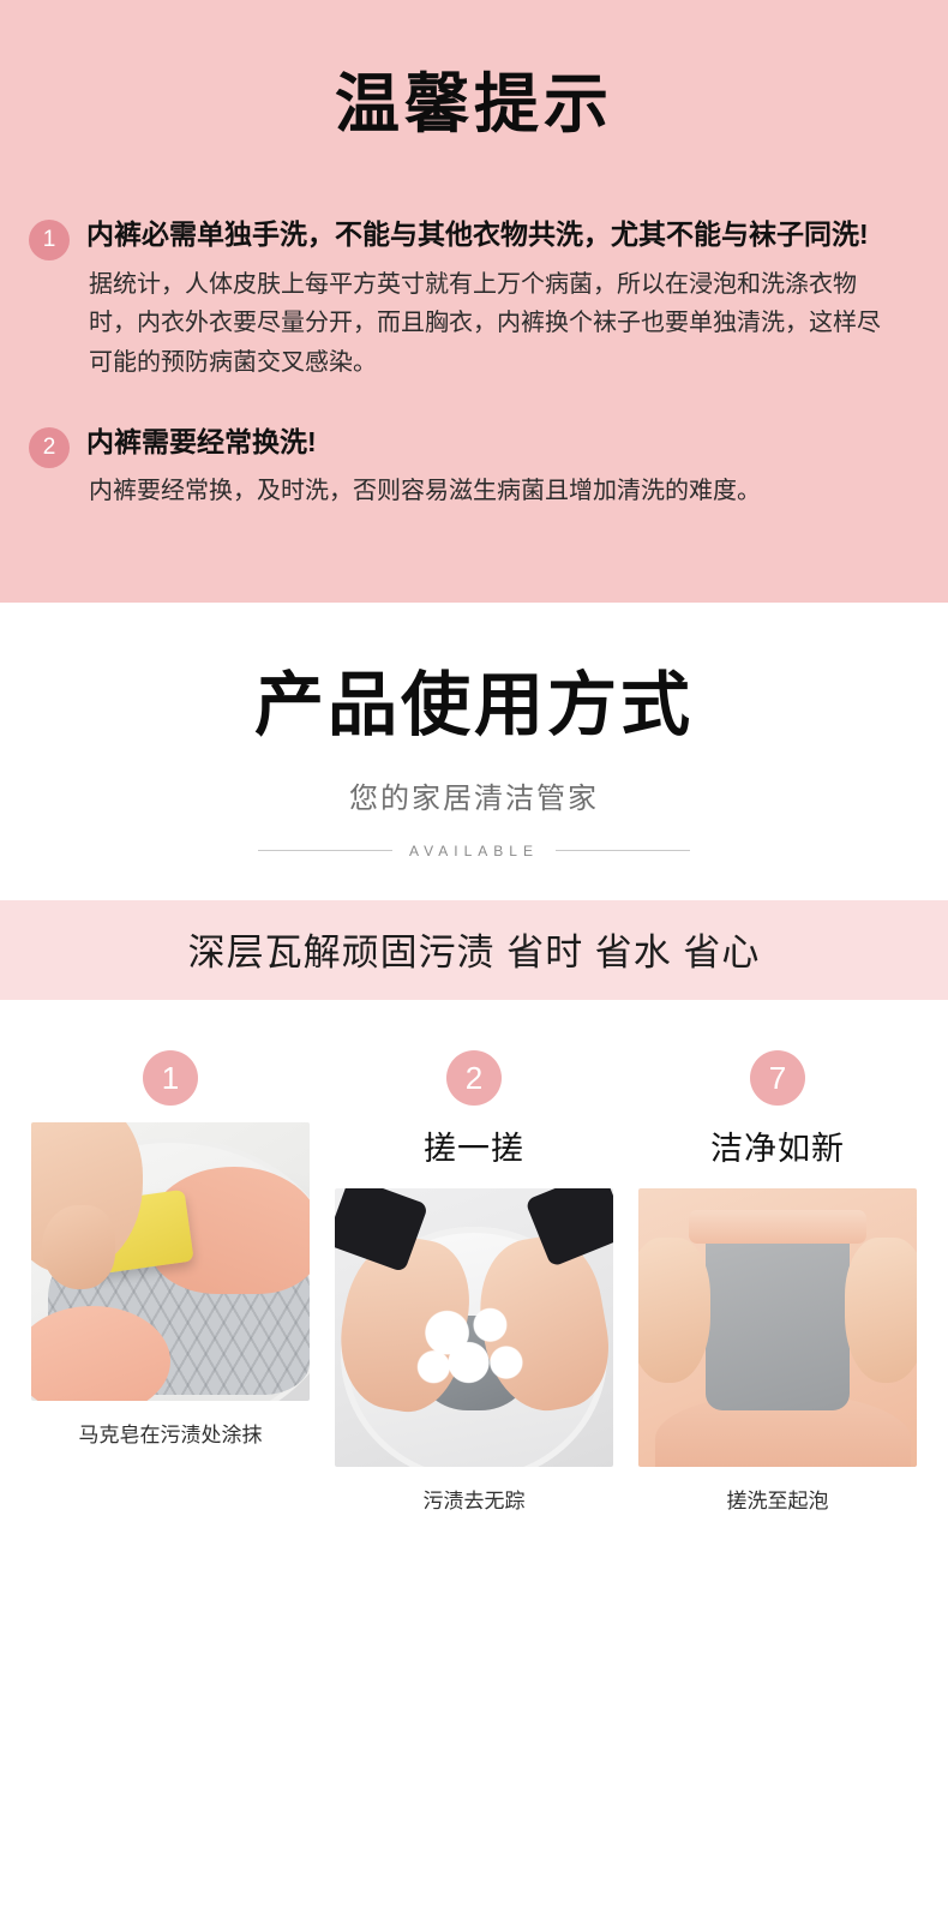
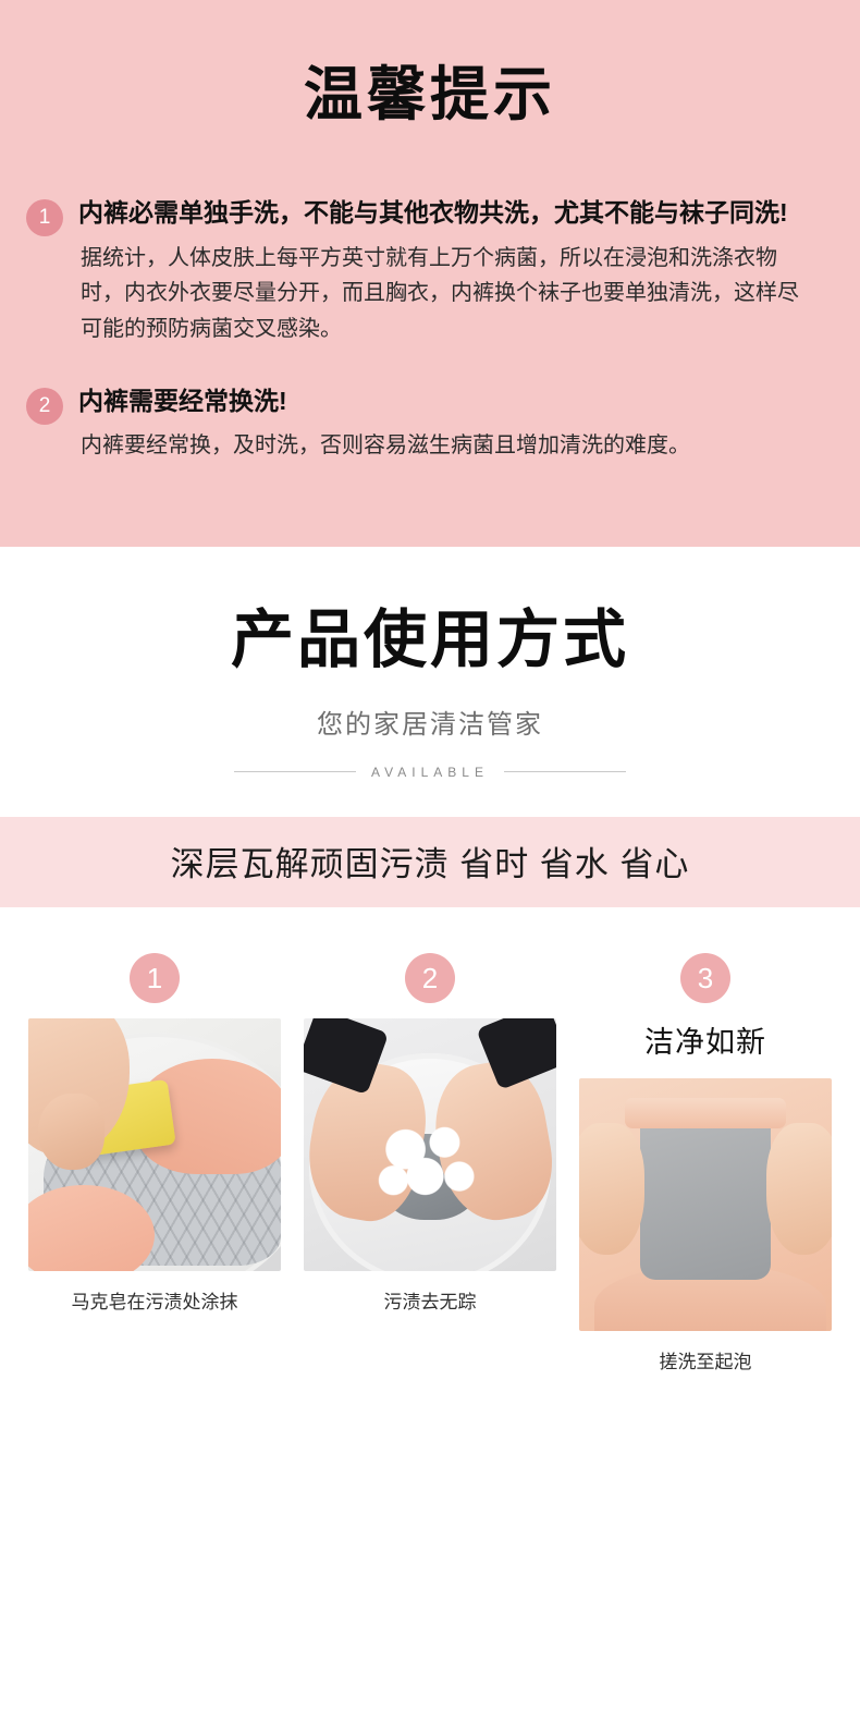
  温馨提示
  1
  内裤必需单独手洗，不能与其他衣物共洗，尤其不能与袜子同洗!
  据统计，人体皮肤上每平方英寸就有上万个病菌，所以在浸泡和洗涤衣物时，内衣外衣要尽量分开，而且胸衣，内裤换个袜子也要单独清洗，这样尽可能的预防病菌交叉感染。
  2
  内裤需要经常换洗!
  内裤要经常换，及时洗，否则容易滋生病菌且增加清洗的难度。
  产品使用方式
  您的家居清洁管家
  AVAILABLE
  深层瓦解顽固污渍 省时 省水 省心
  1
  马克皂在污渍处涂抹
  2
- 搓一搓
  污渍去无踪
- 7
+ 3
  洁净如新
  搓洗至起泡
